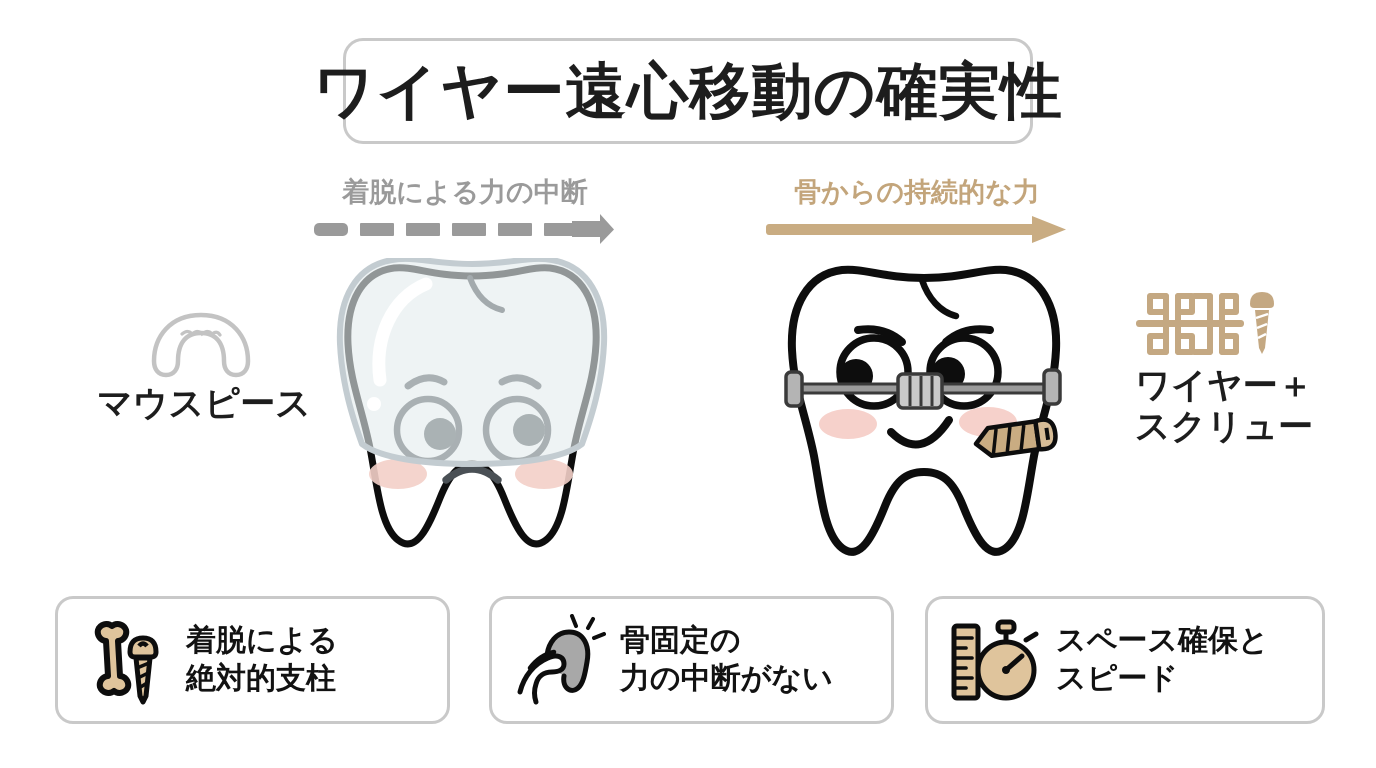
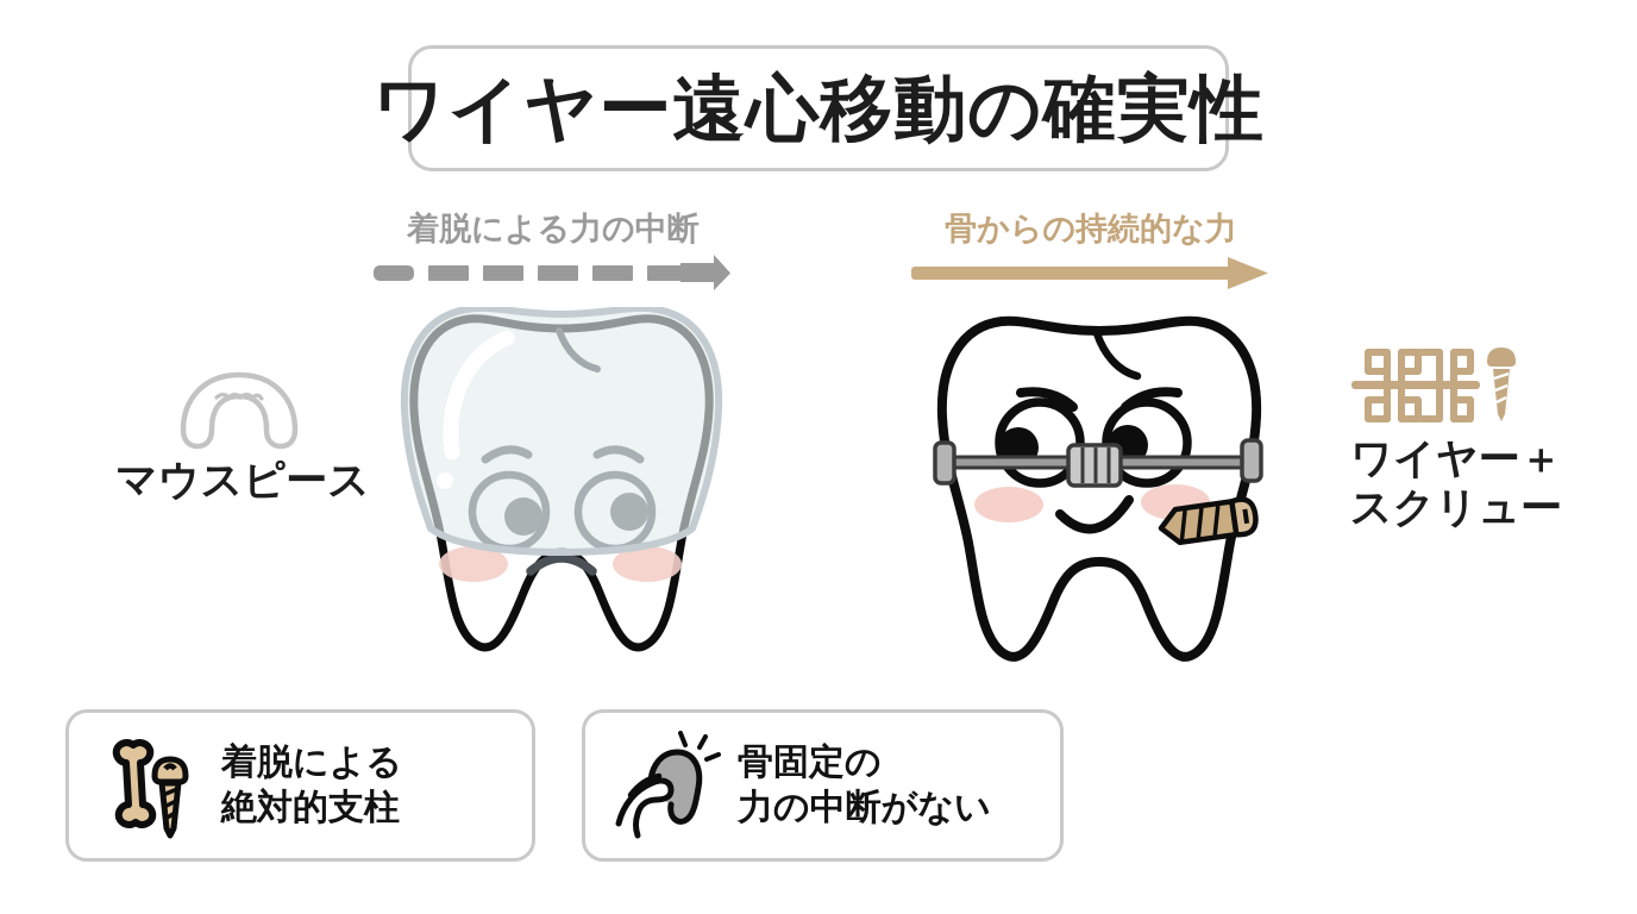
  ワイヤー遠心移動の確実性
  着脱による力の中断
  骨からの持続的な力
  マウスピース
  ワイヤー＋
  スクリュー
  着脱による
  絶対的支柱
  骨固定の
  力の中断がない
- スペース確保と
- スピード
